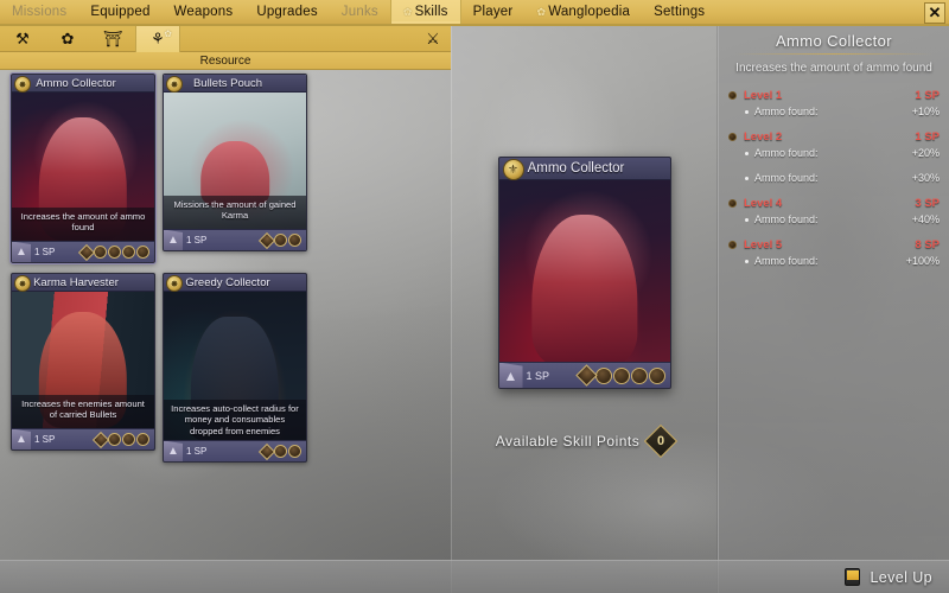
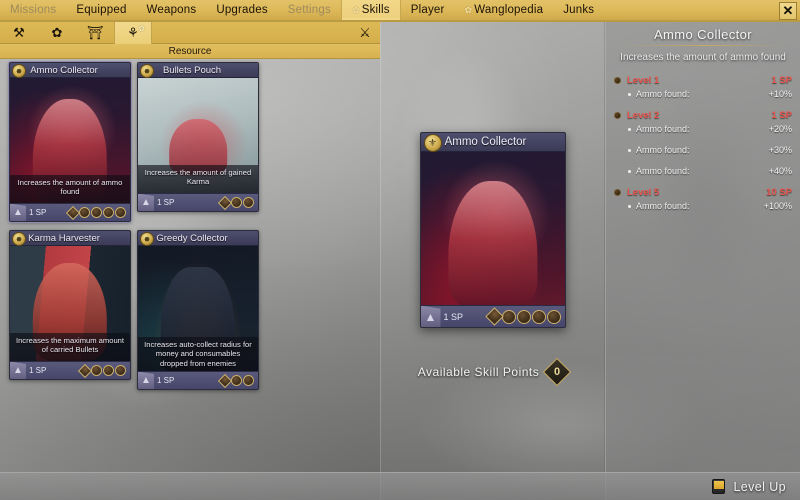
  Missions
  Equipped
  Weapons
  Upgrades
- Junks
+ Settings
  ✿
  Skills
  Player
  ✿
  Wanglopedia
- Settings
+ Junks
  ✕
  ⚒
  ✿
  ⛩
  ⚘
  ✿
  ⚔
  Resource
  Ammo Collector
  ✸
  Increases the amount of ammo found
  ▲
  1 SP
  Bullets Pouch
  ✸
- Missions the amount of gained Karma
+ Increases the amount of gained Karma
  ▲
  1 SP
  Karma Harvester
  ✸
- Increases the enemies amount of carried Bullets
+ Increases the maximum amount of carried Bullets
  ▲
  1 SP
  Greedy Collector
  ✸
  Increases auto-collect radius for money and consumables dropped from enemies
  ▲
  1 SP
  Ammo Collector
  ⚜
  ▲
  1 SP
  Available Skill Points
  Ammo Collector
  Increases the amount of ammo found
  Level 1
  1 SP
  Ammo found:
  +10%
  Level 2
  1 SP
  Ammo found:
  +20%
  Ammo found:
  +30%
- Level 4
- 3 SP
  Ammo found:
  +40%
  Level 5
- 8 SP
+ 10 SP
  Ammo found:
  +100%
  Level Up
